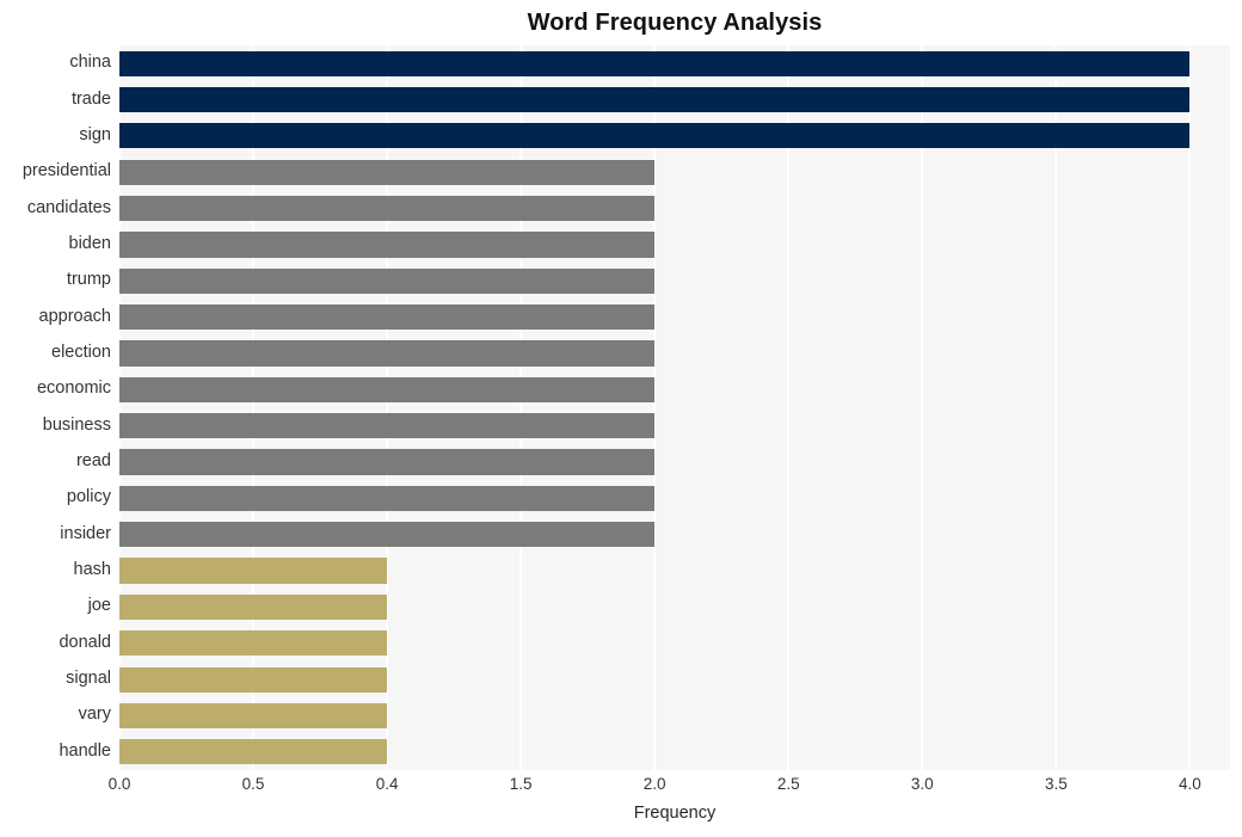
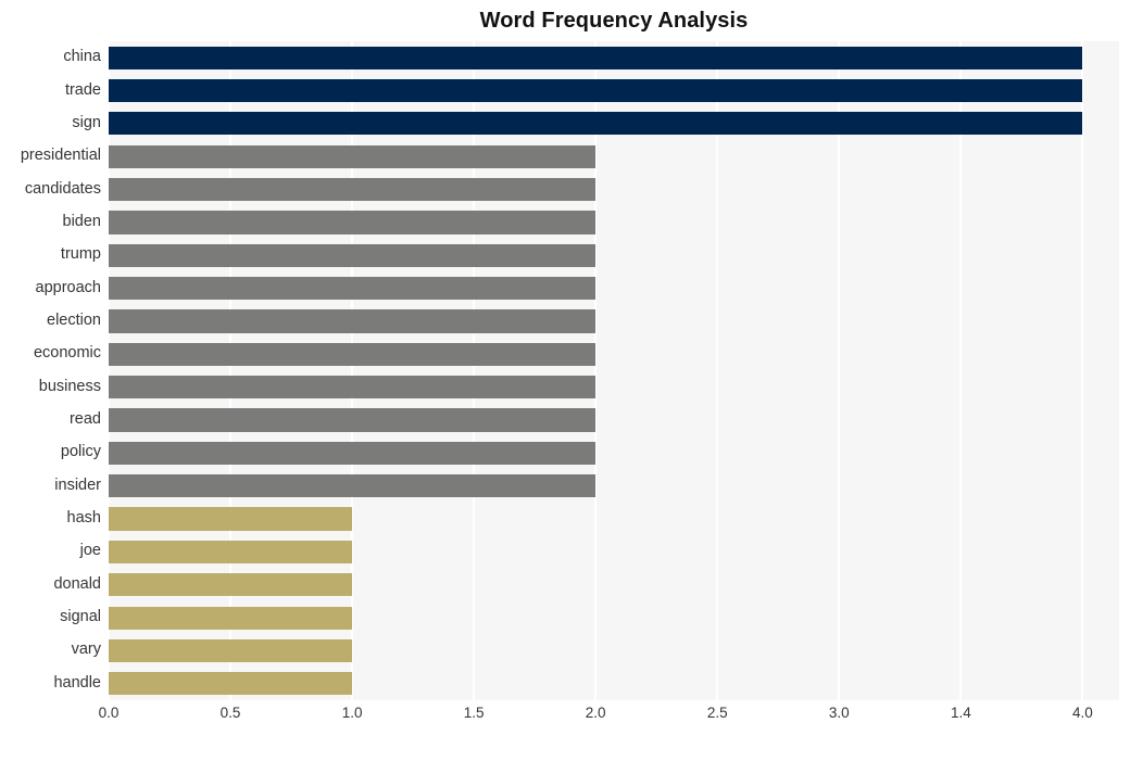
  Word Frequency Analysis
  china
  trade
  sign
  presidential
  candidates
  biden
  trump
  approach
  election
  economic
  business
  read
  policy
  insider
  hash
  joe
  donald
  signal
  vary
  handle
  0.0
  0.5
- 0.4
+ 1.0
  1.5
  2.0
  2.5
  3.0
- 3.5
+ 1.4
  4.0
- Frequency
